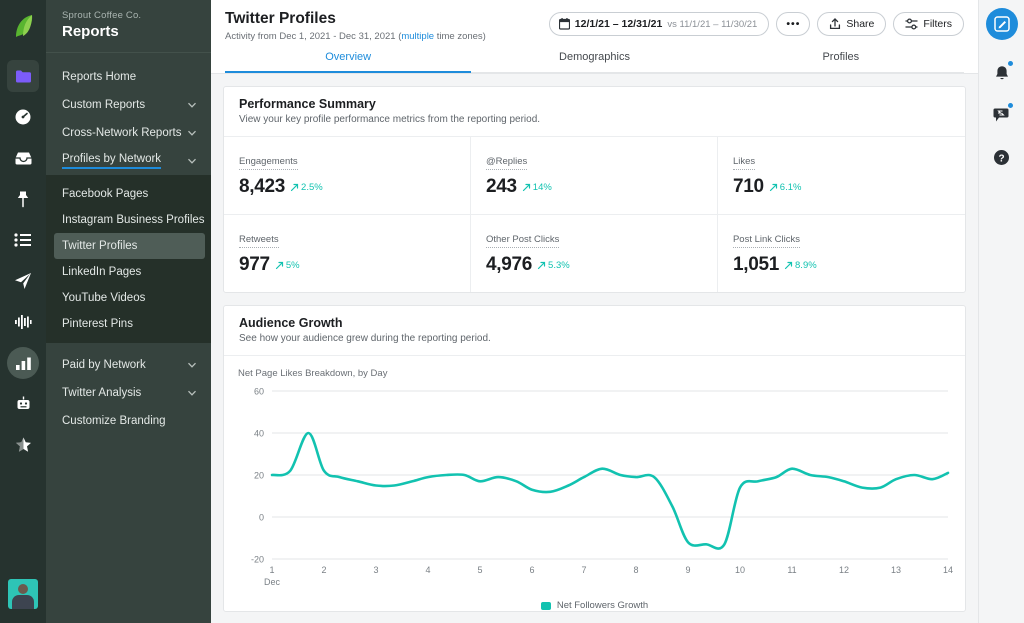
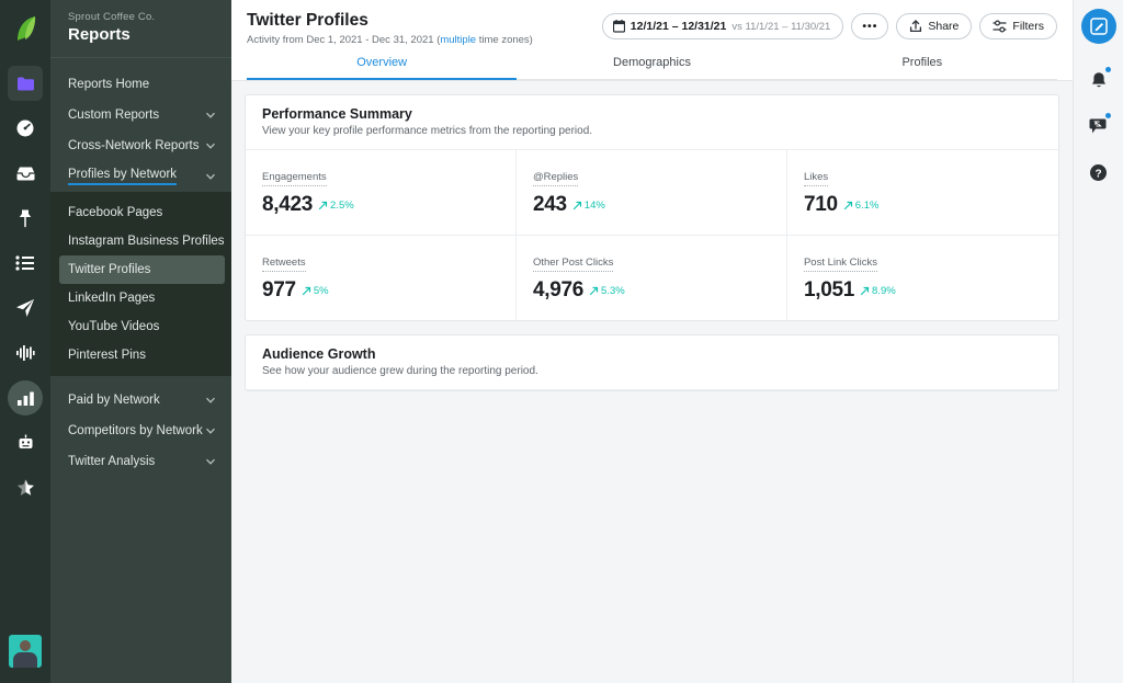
  Sprout Coffee Co.
  Reports
  Reports Home
  Custom Reports
  Cross-Network Reports
  Profiles by Network
  Facebook Pages
  Instagram Business Profiles
  Twitter Profiles
  LinkedIn Pages
  YouTube Videos
  Pinterest Pins
  Paid by Network
+ Competitors by Network
  Twitter Analysis
- Customize Branding
  Twitter Profiles
  Activity from Dec 1, 2021 - Dec 31, 2021 (multiple time zones)
  12/1/21 – 12/31/21
  vs 11/1/21 – 11/30/21
  •••
  Share
  Filters
  Overview
  Demographics
  Profiles
  Performance Summary
  View your key profile performance metrics from the reporting period.
  Engagements
  8,423
  2.5%
  @Replies
  243
  14%
  Likes
  710
  6.1%
  Retweets
  977
  5%
  Other Post Clicks
  4,976
  5.3%
  Post Link Clicks
  1,051
  8.9%
  Audience Growth
  See how your audience grew during the reporting period.
- Net Page Likes Breakdown, by Day
- 60
- 40
- 20
- 0
- -20
- 1
- 2
- 3
- 4
- 5
- 6
- 7
- 8
- 9
- 10
- 11
- 12
- 13
- 14
- Dec
- Net Followers Growth
  ?
